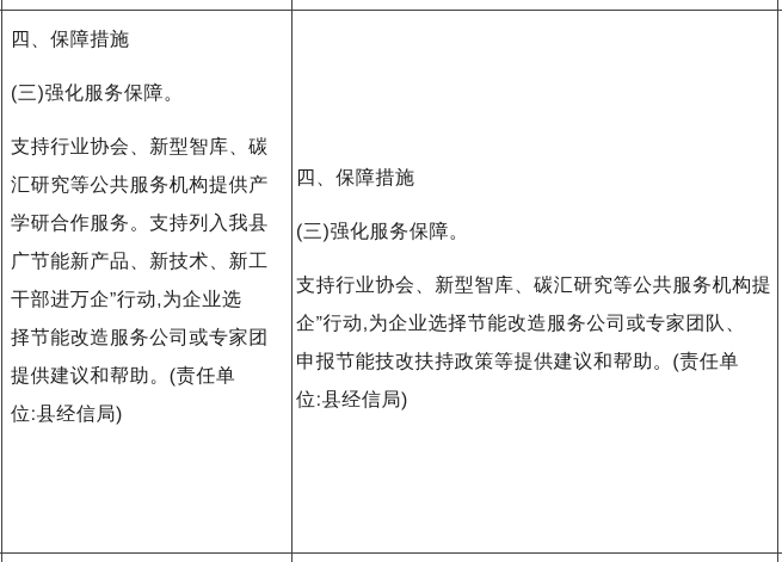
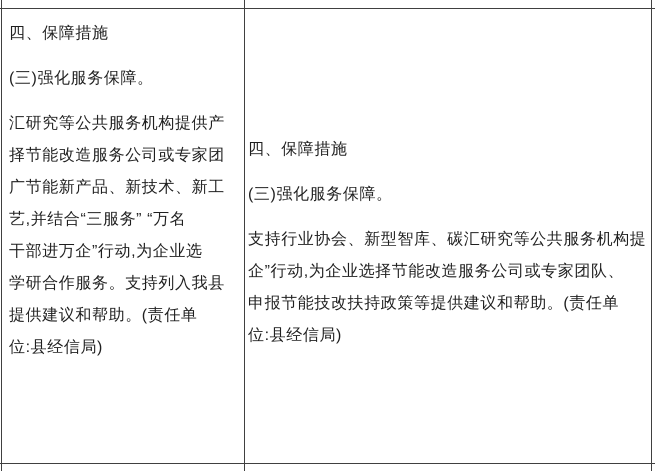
  四、保障措施
  (三)强化服务保障。
- 支持行业协会、新型智库、碳
  汇研究等公共服务机构提供产
- 学研合作服务。支持列入我县
+ 择节能改造服务公司或专家团
  广节能新产品、新技术、新工
+ 艺,并结合“三服务” “万名
  干部进万企”行动,为企业选
- 择节能改造服务公司或专家团
+ 学研合作服务。支持列入我县
  提供建议和帮助。(责任单
  位:县经信局)
  四、保障措施
  (三)强化服务保障。
  支持行业协会、新型智库、碳汇研究等公共服务机构提
  企”行动,为企业选择节能改造服务公司或专家团队、
  申报节能技改扶持政策等提供建议和帮助。(责任单
  位:县经信局)
